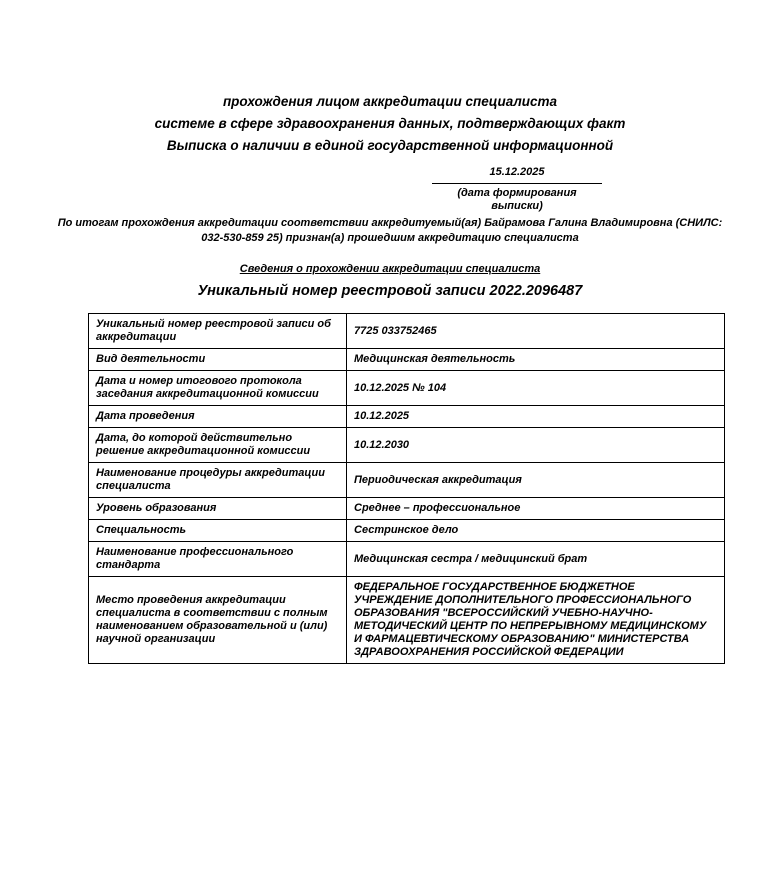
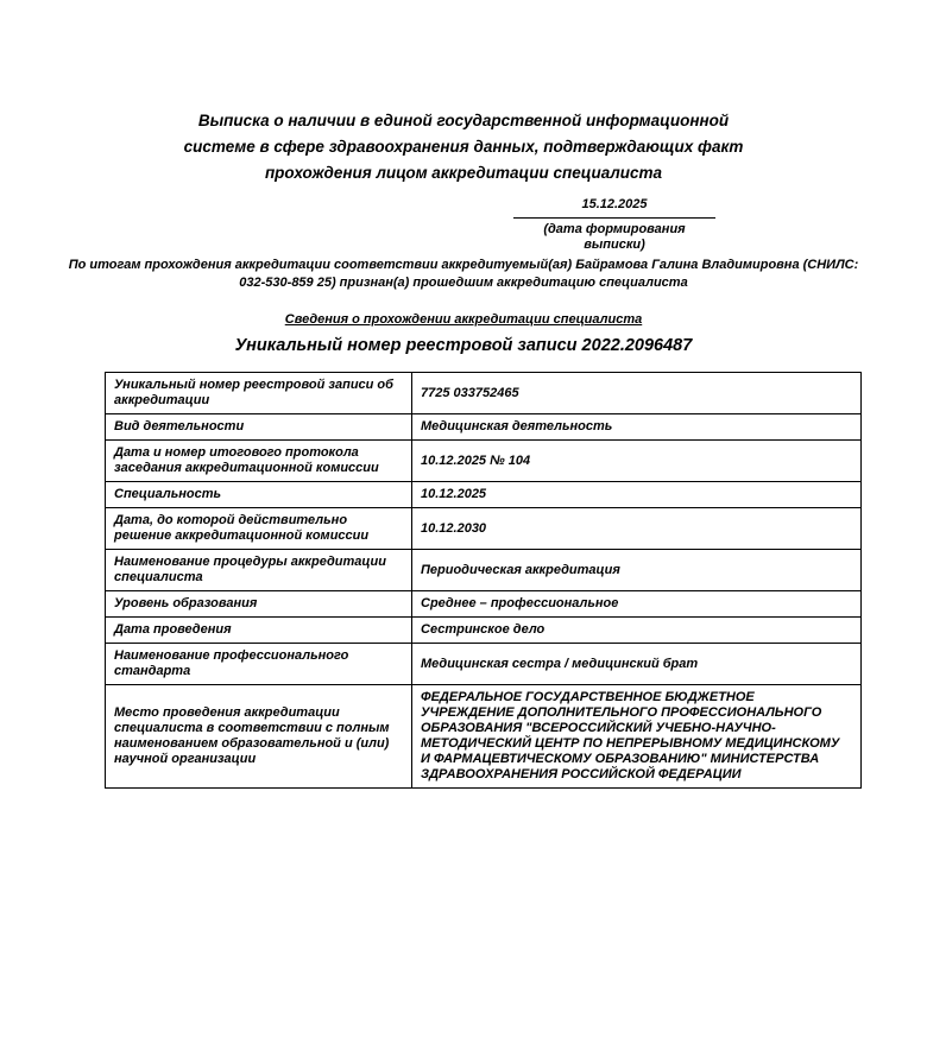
- прохождения лицом аккредитации специалиста
+ Выписка о наличии в единой государственной информационной
  системе в сфере здравоохранения данных, подтверждающих факт
- Выписка о наличии в единой государственной информационной
+ прохождения лицом аккредитации специалиста
  15.12.2025
  (дата формирования выписки)
  По итогам прохождения аккредитации соответствии аккредитуемый(ая) Байрамова Галина Владимировна (СНИЛС:
  032-530-859 25) признан(а) прошедшим аккредитацию специалиста
  Сведения о прохождении аккредитации специалиста
  Уникальный номер реестровой записи 2022.2096487
  Уникальный номер реестровой записи об аккредитации	7725 033752465
  Вид деятельности	Медицинская деятельность
  Дата и номер итогового протокола заседания аккредитационной комиссии	10.12.2025 № 104
- Дата проведения	10.12.2025
+ Специальность	10.12.2025
  Дата, до которой действительно решение аккредитационной комиссии	10.12.2030
  Наименование процедуры аккредитации специалиста	Периодическая аккредитация
  Уровень образования	Среднее – профессиональное
- Специальность	Сестринское дело
+ Дата проведения	Сестринское дело
  Наименование профессионального стандарта	Медицинская сестра / медицинский брат
  Место проведения аккредитации специалиста в соответствии с полным наименованием образовательной и (или) научной организации	ФЕДЕРАЛЬНОЕ ГОСУДАРСТВЕННОЕ БЮДЖЕТНОЕ УЧРЕЖДЕНИЕ ДОПОЛНИТЕЛЬНОГО ПРОФЕССИОНАЛЬНОГО ОБРАЗОВАНИЯ "ВСЕРОССИЙСКИЙ УЧЕБНО-НАУЧНО-МЕТОДИЧЕСКИЙ ЦЕНТР ПО НЕПРЕРЫВНОМУ МЕДИЦИНСКОМУ И ФАРМАЦЕВТИЧЕСКОМУ ОБРАЗОВАНИЮ" МИНИСТЕРСТВА ЗДРАВООХРАНЕНИЯ РОССИЙСКОЙ ФЕДЕРАЦИИ
